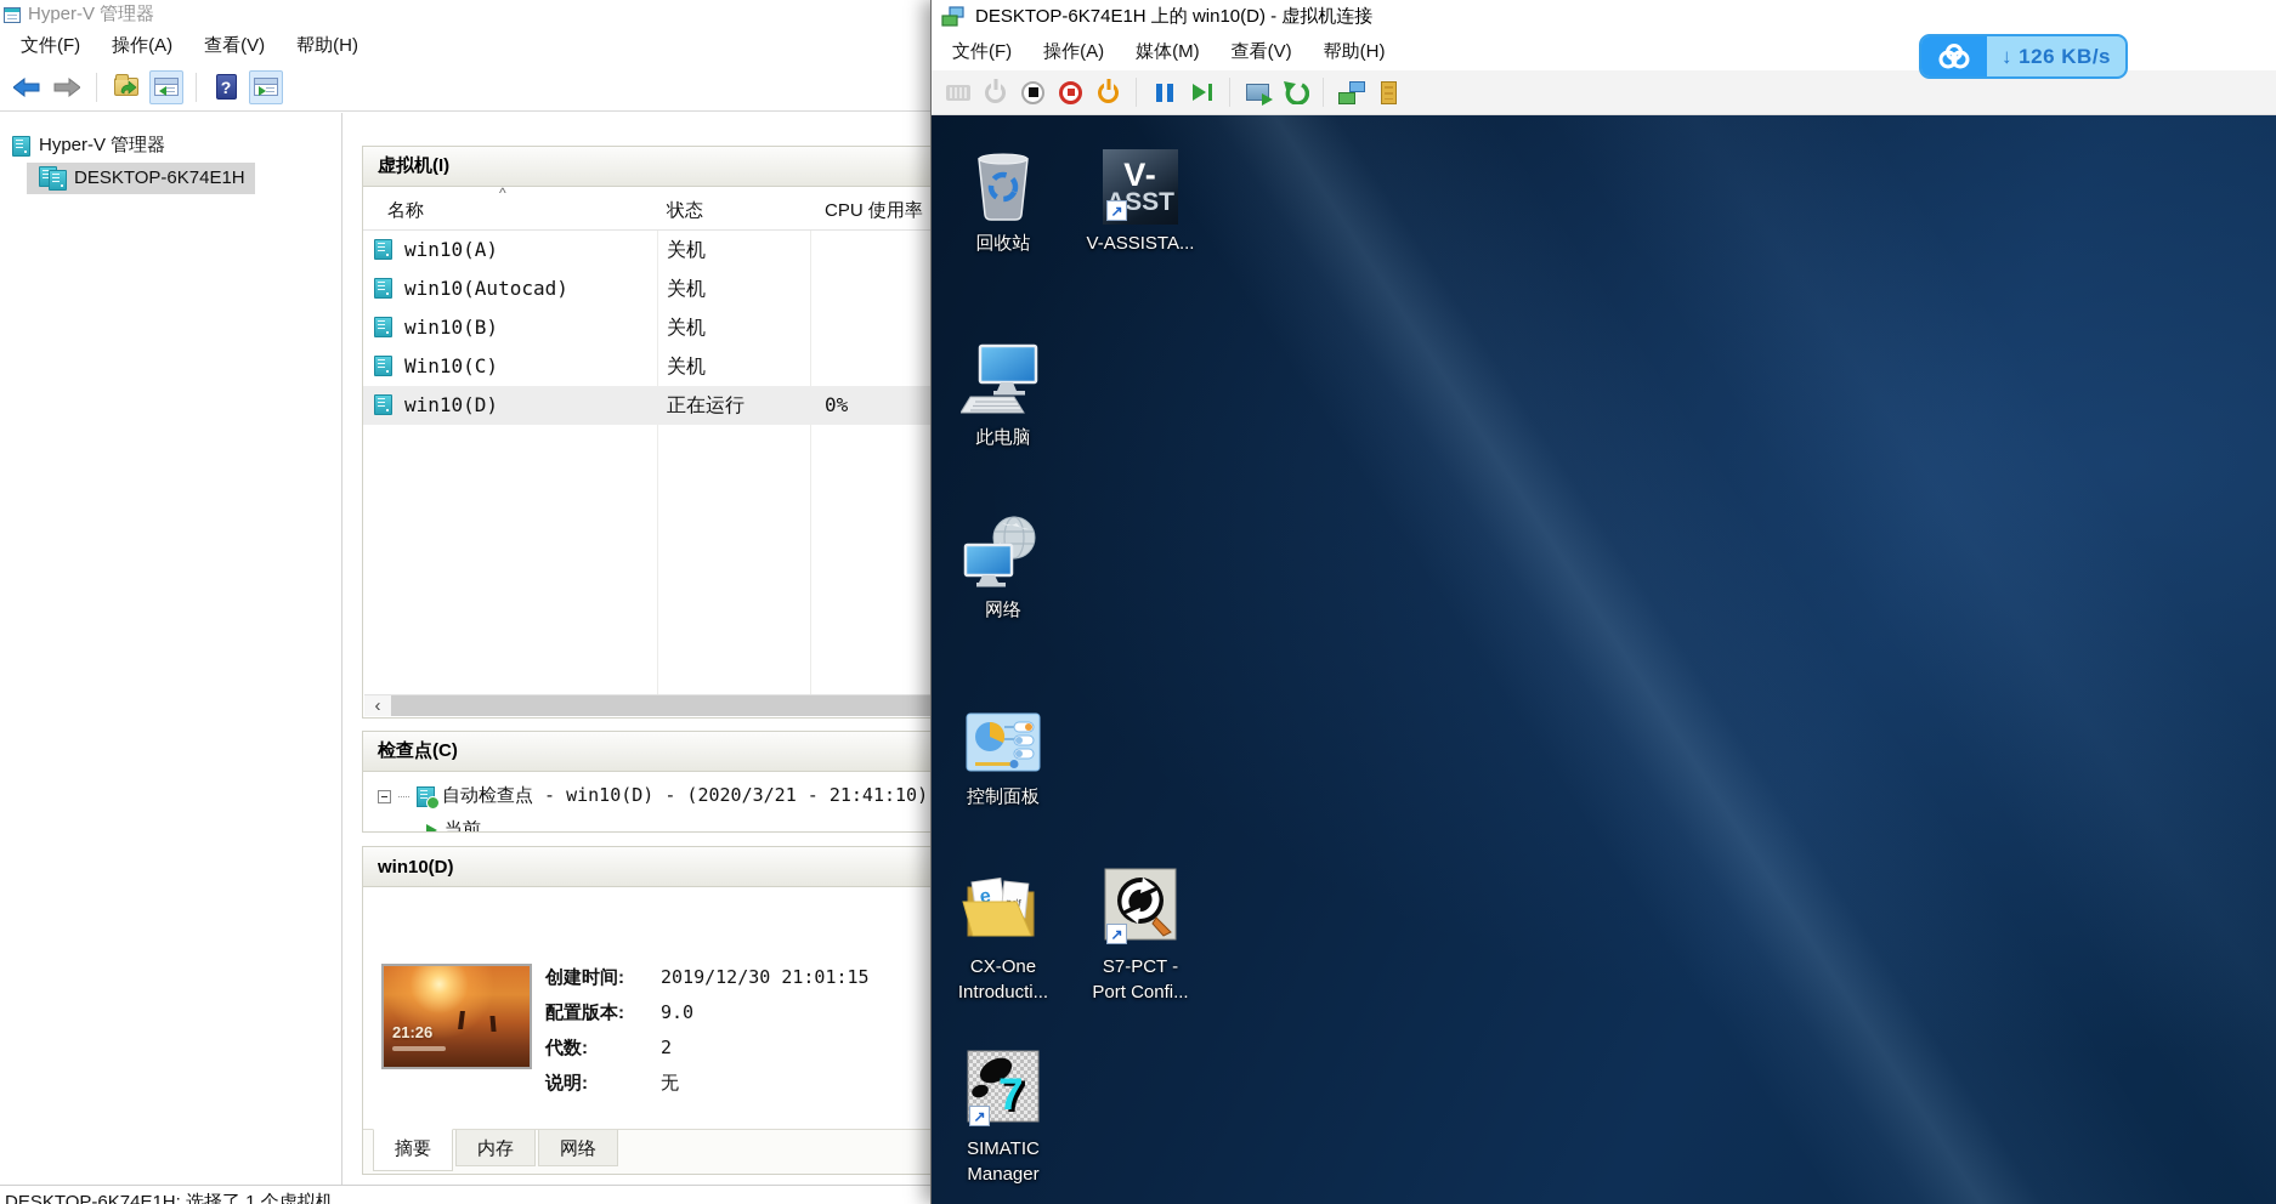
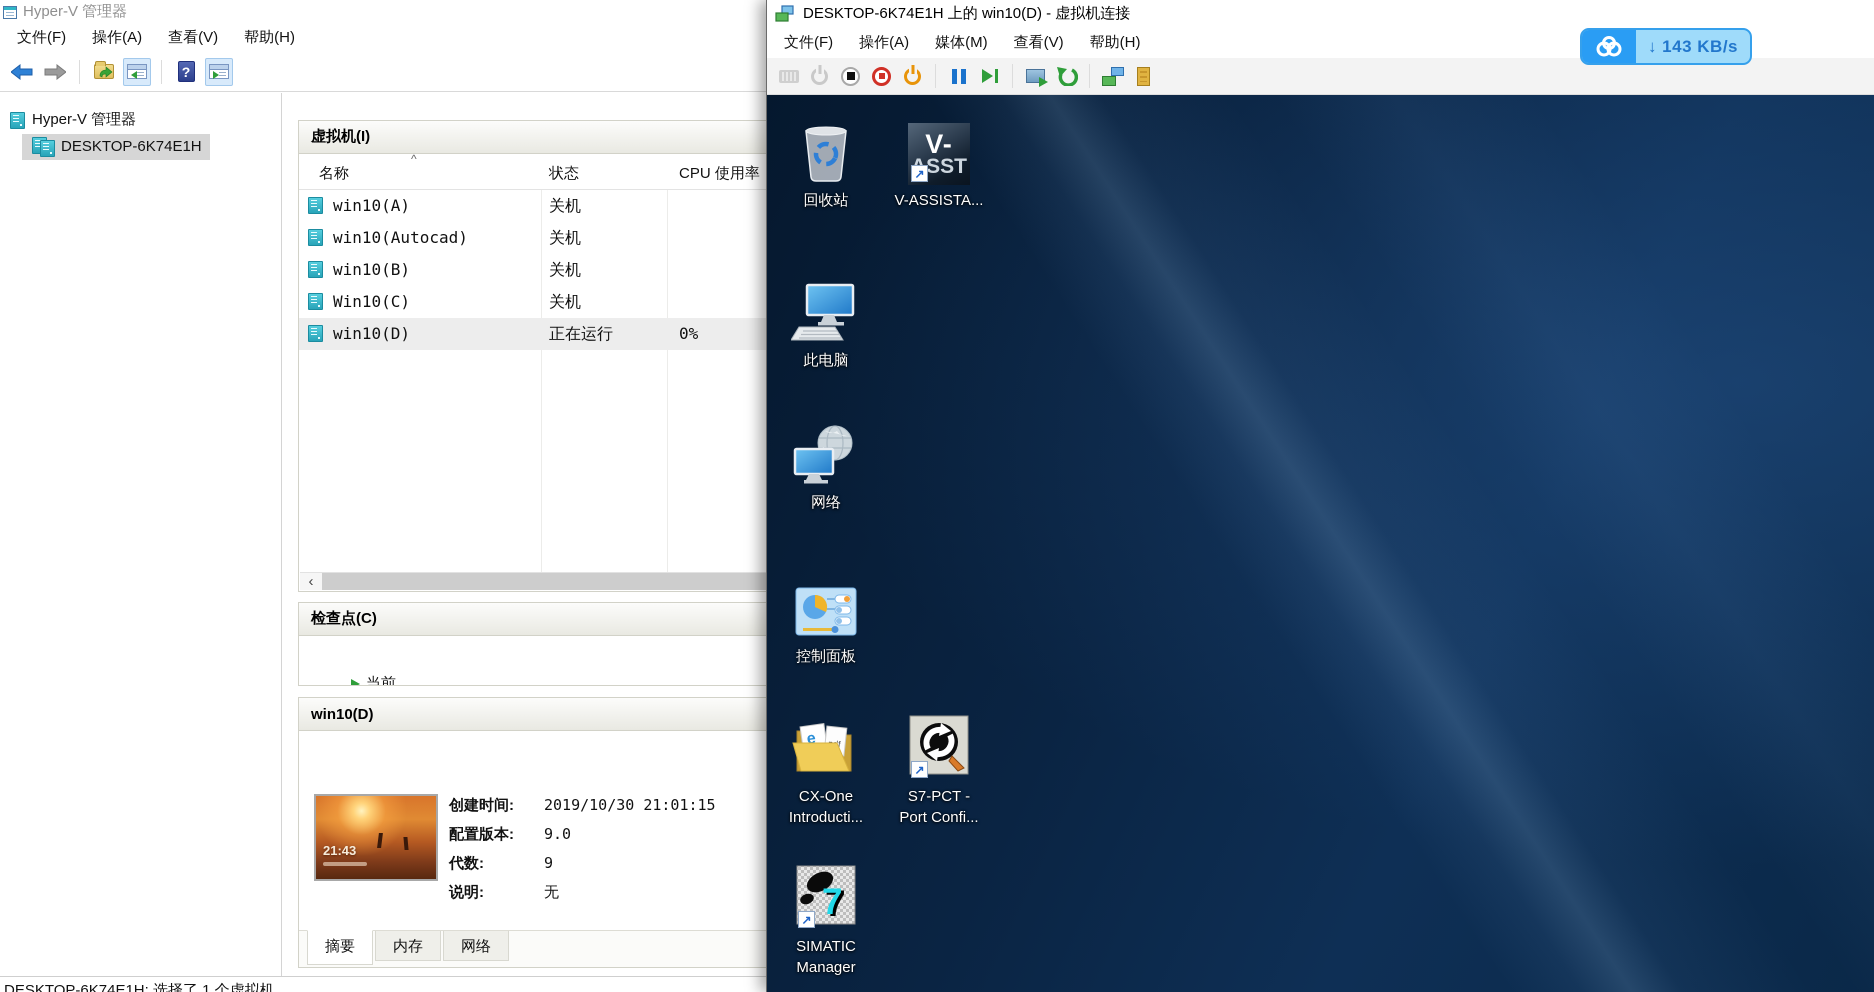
  Hyper-V 管理器
  文件(F)
  操作(A)
  查看(V)
  帮助(H)
  ?
  Hyper-V 管理器
  DESKTOP-6K74E1H
  虚拟机(I)
  ^
  名称
  状态
  CPU 使用率
  win10(A)
  关机
  win10(Autocad)
  关机
  win10(B)
  关机
  Win10(C)
  关机
  win10(D)
  正在运行
  0%
  ‹
  检查点(C)
- 自动检查点 - win10(D) - (2020/3/21 - 21:41:10)
  当前
  win10(D)
- 21:26
+ 21:43
- 创建时间: 2019/12/30 21:01:15
+ 创建时间: 2019/10/30 21:01:15
  配置版本: 9.0
- 代数: 2
+ 代数: 9
  说明: 无
  摘要
  内存
  网络
  DESKTOP-6K74E1H: 选择了 1 个虚拟机
  DESKTOP-6K74E1H 上的 win10(D) - 虚拟机连接
  文件(F)
  操作(A)
  媒体(M)
  查看(V)
  帮助(H)
- ↓ 126 KB/s
+ ↓ 143 KB/s
  回收站
  V-
  SST
  ↗
  V-ASSISTA...
  此电脑
  网络
  控制面板
  CX-One
  Introducti...
  ↗
  S7-PCT -
  Port Confi...
  7
  ↗
  SIMATIC
  Manager
